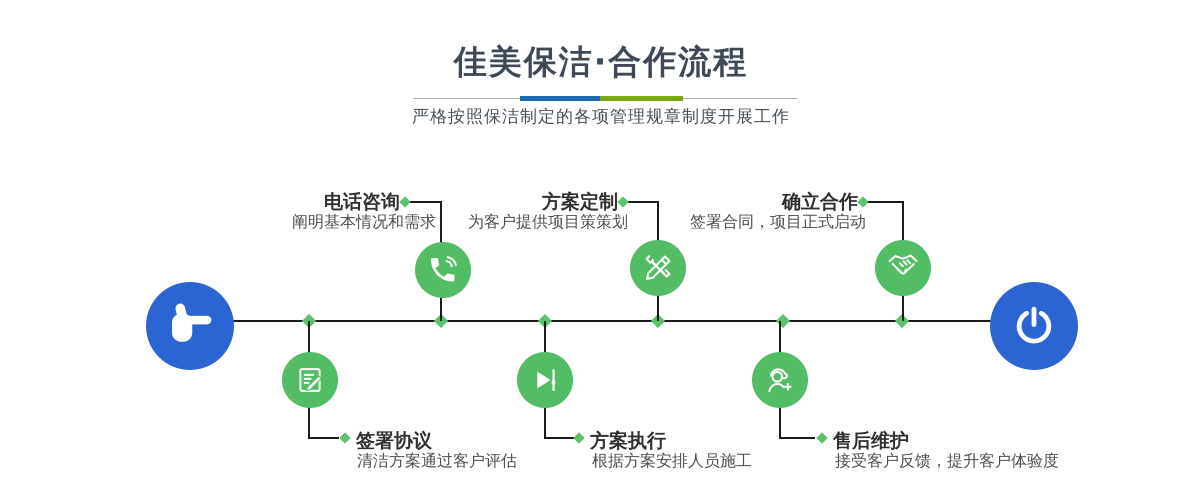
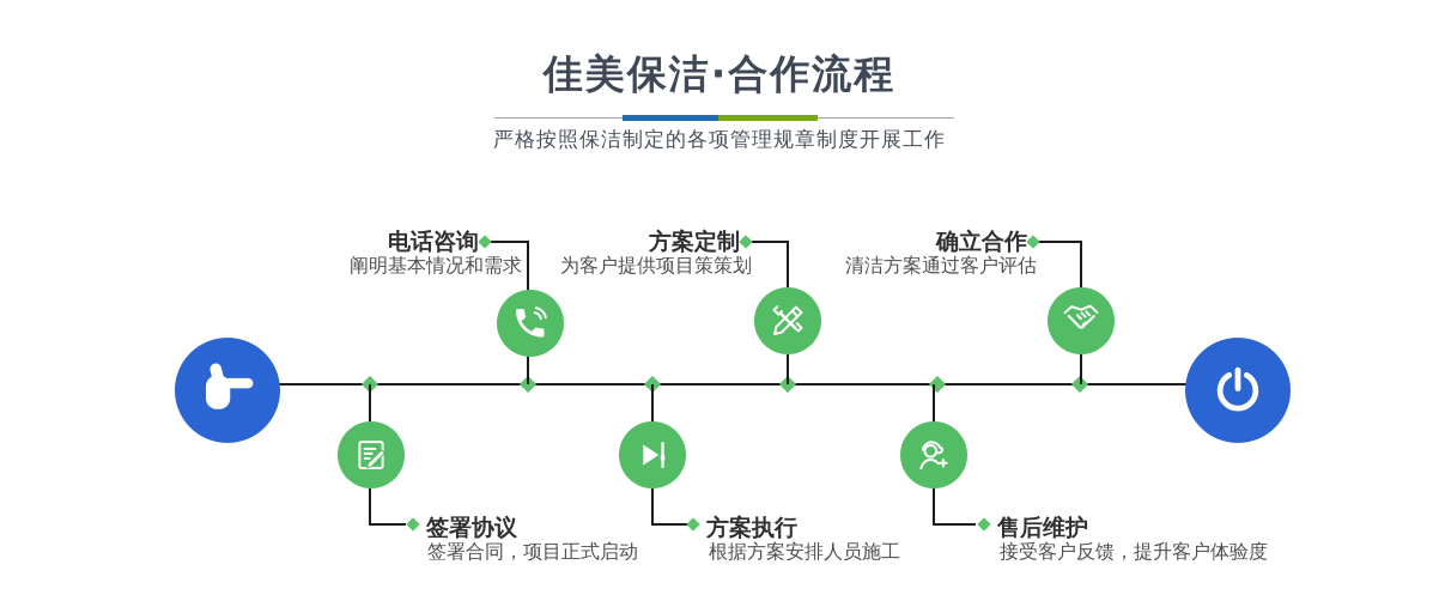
  佳美保洁·合作流程
  严格按照保洁制定的各项管理规章制度开展工作
  电话咨询
  阐明基本情况和需求
  方案定制
  为客户提供项目策策划
  确立合作
- 签署合同，项目正式启动
+ 清洁方案通过客户评估
  签署协议
- 清洁方案通过客户评估
+ 签署合同，项目正式启动
  方案执行
  根据方案安排人员施工
  售后维护
  接受客户反馈，提升客户体验度
